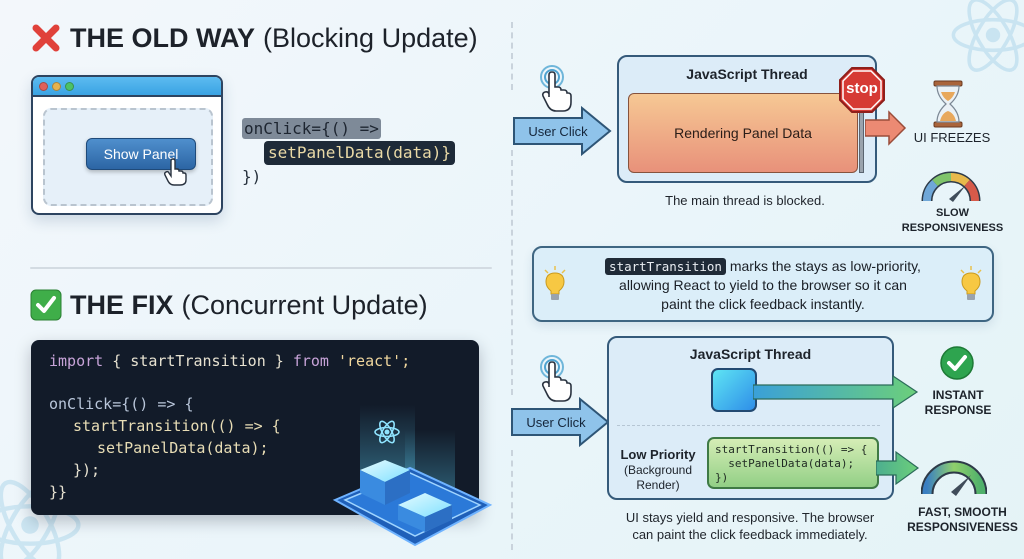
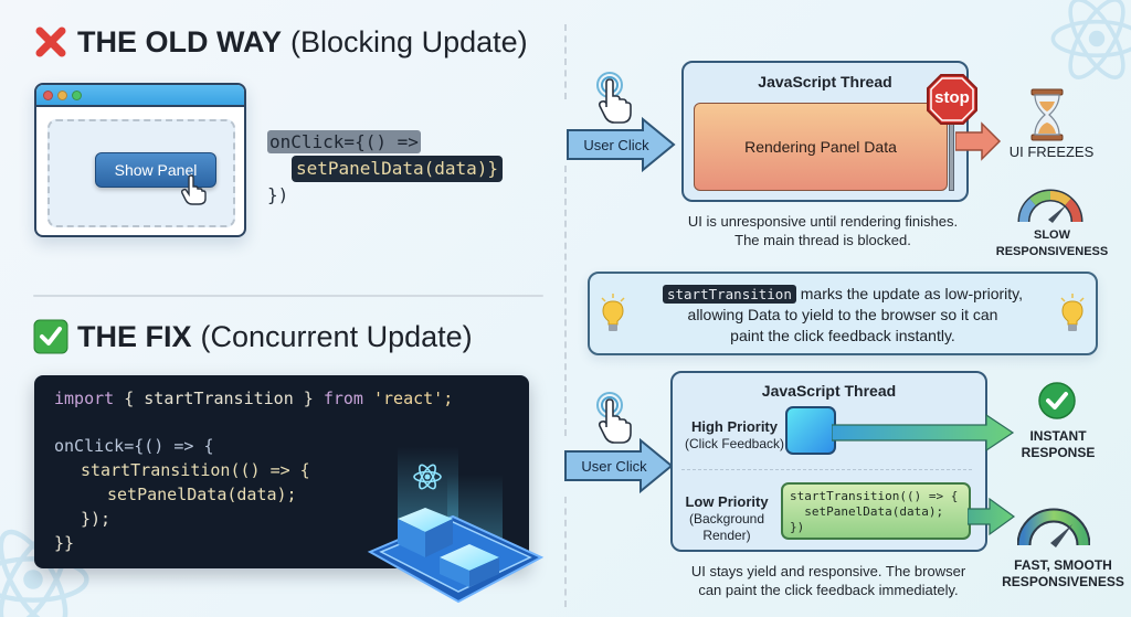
  THE OLD WAY
  (Blocking Update)
  Show Panel
  onClick={() =>
  setPanelData(data)}
  })
  User Click
  JavaScript Thread
  Rendering Panel Data
  stop
  UI FREEZES
+ UI is unresponsive until rendering finishes.
  The main thread is blocked.
  SLOW
  RESPONSIVENESS
- startTransition marks the stays as low-priority,
+ startTransition marks the update as low-priority,
- allowing React to yield to the browser so it can
+ allowing Data to yield to the browser so it can
  paint the click feedback instantly.
  THE FIX
  (Concurrent Update)
  import { startTransition } from 'react';
  onClick={() => {
  startTransition(() => {
  setPanelData(data);
  });
  }}
  User Click
  JavaScript Thread
+ High Priority
+ (Click Feedback)
  Low Priority
  (Background
  Render)
  startTransition(() => {
  setPanelData(data);
  })
  INSTANT
  RESPONSE
  FAST, SMOOTH
  RESPONSIVENESS
  UI stays yield and responsive. The browser
  can paint the click feedback immediately.
